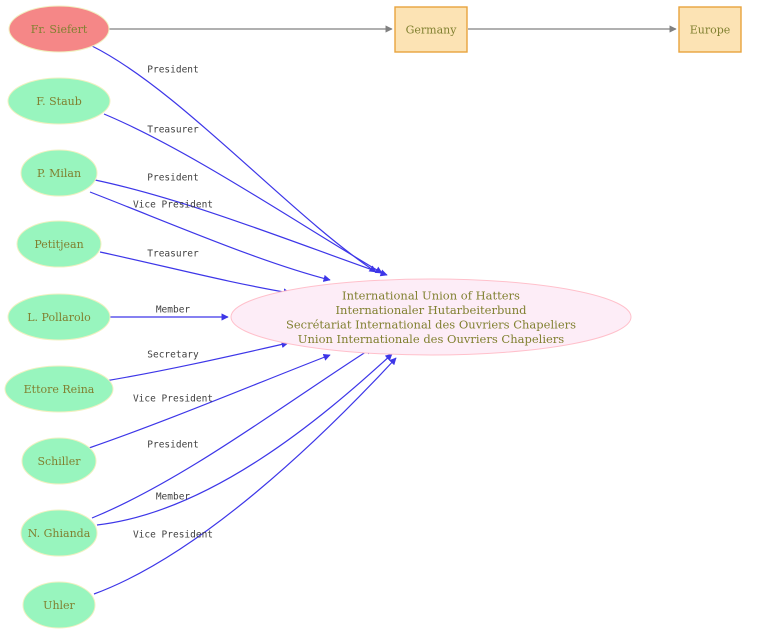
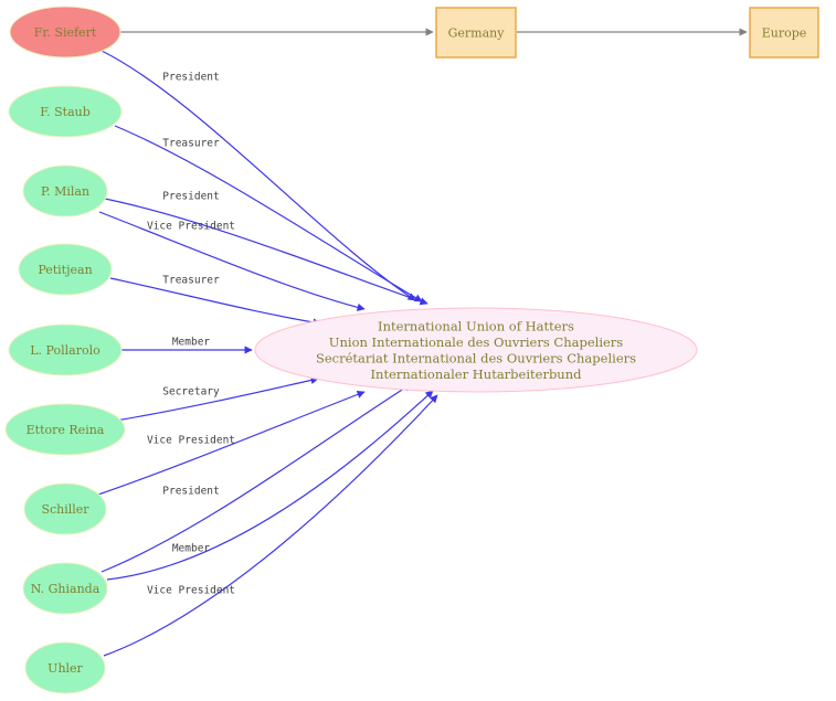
  Fr. Siefert
  F. Staub
  P. Milan
  Petitjean
  L. Pollarolo
  Ettore Reina
  Schiller
  N. Ghianda
  Uhler
  International Union of Hatters
- Internationaler Hutarbeiterbund
+ Union Internationale des Ouvriers Chapeliers
  Secrétariat International des Ouvriers Chapeliers
- Union Internationale des Ouvriers Chapeliers
+ Internationaler Hutarbeiterbund
  Germany
  Europe
  President
  Treasurer
  President
  Vice President
  Treasurer
  Member
  Secretary
  Vice President
  President
  Member
  Vice President
